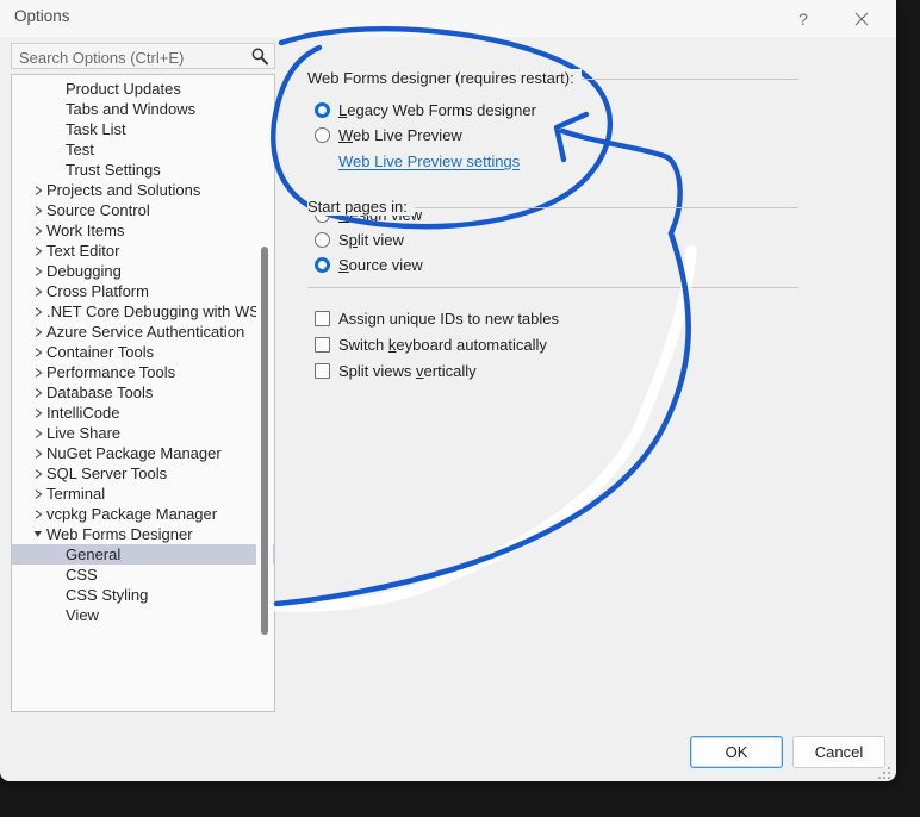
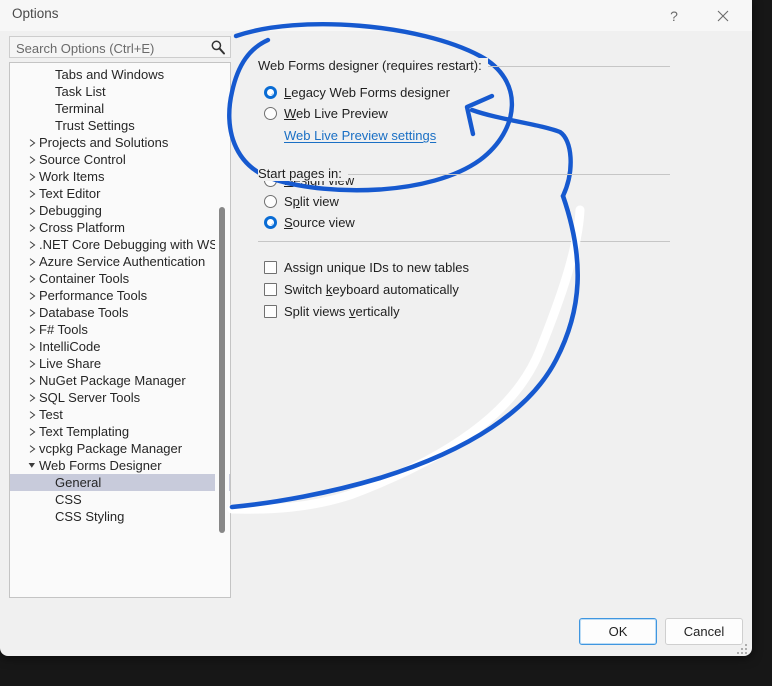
  Options
  ?
  Search Options (Ctrl+E)
- Product Updates
  Tabs and Windows
  Task List
- Test
+ Terminal
  Trust Settings
  Projects and Solutions
  Source Control
  Work Items
  Text Editor
  Debugging
  Cross Platform
  .NET Core Debugging with WS
  Azure Service Authentication
  Container Tools
  Performance Tools
  Database Tools
+ F# Tools
  IntelliCode
  Live Share
  NuGet Package Manager
  SQL Server Tools
- Terminal
+ Test
+ Text Templating
  vcpkg Package Manager
  Web Forms Designer
  General
  CSS
  CSS Styling
- View
  Web Forms designer (requires restart):
  Legacy Web Forms designer
  Web Live Preview
  Web Live Preview settings
  Start pages in:
  Split view
  Source view
  Assign unique IDs to new tables
  Switch keyboard automatically
  Split views vertically
  OK
  Cancel
